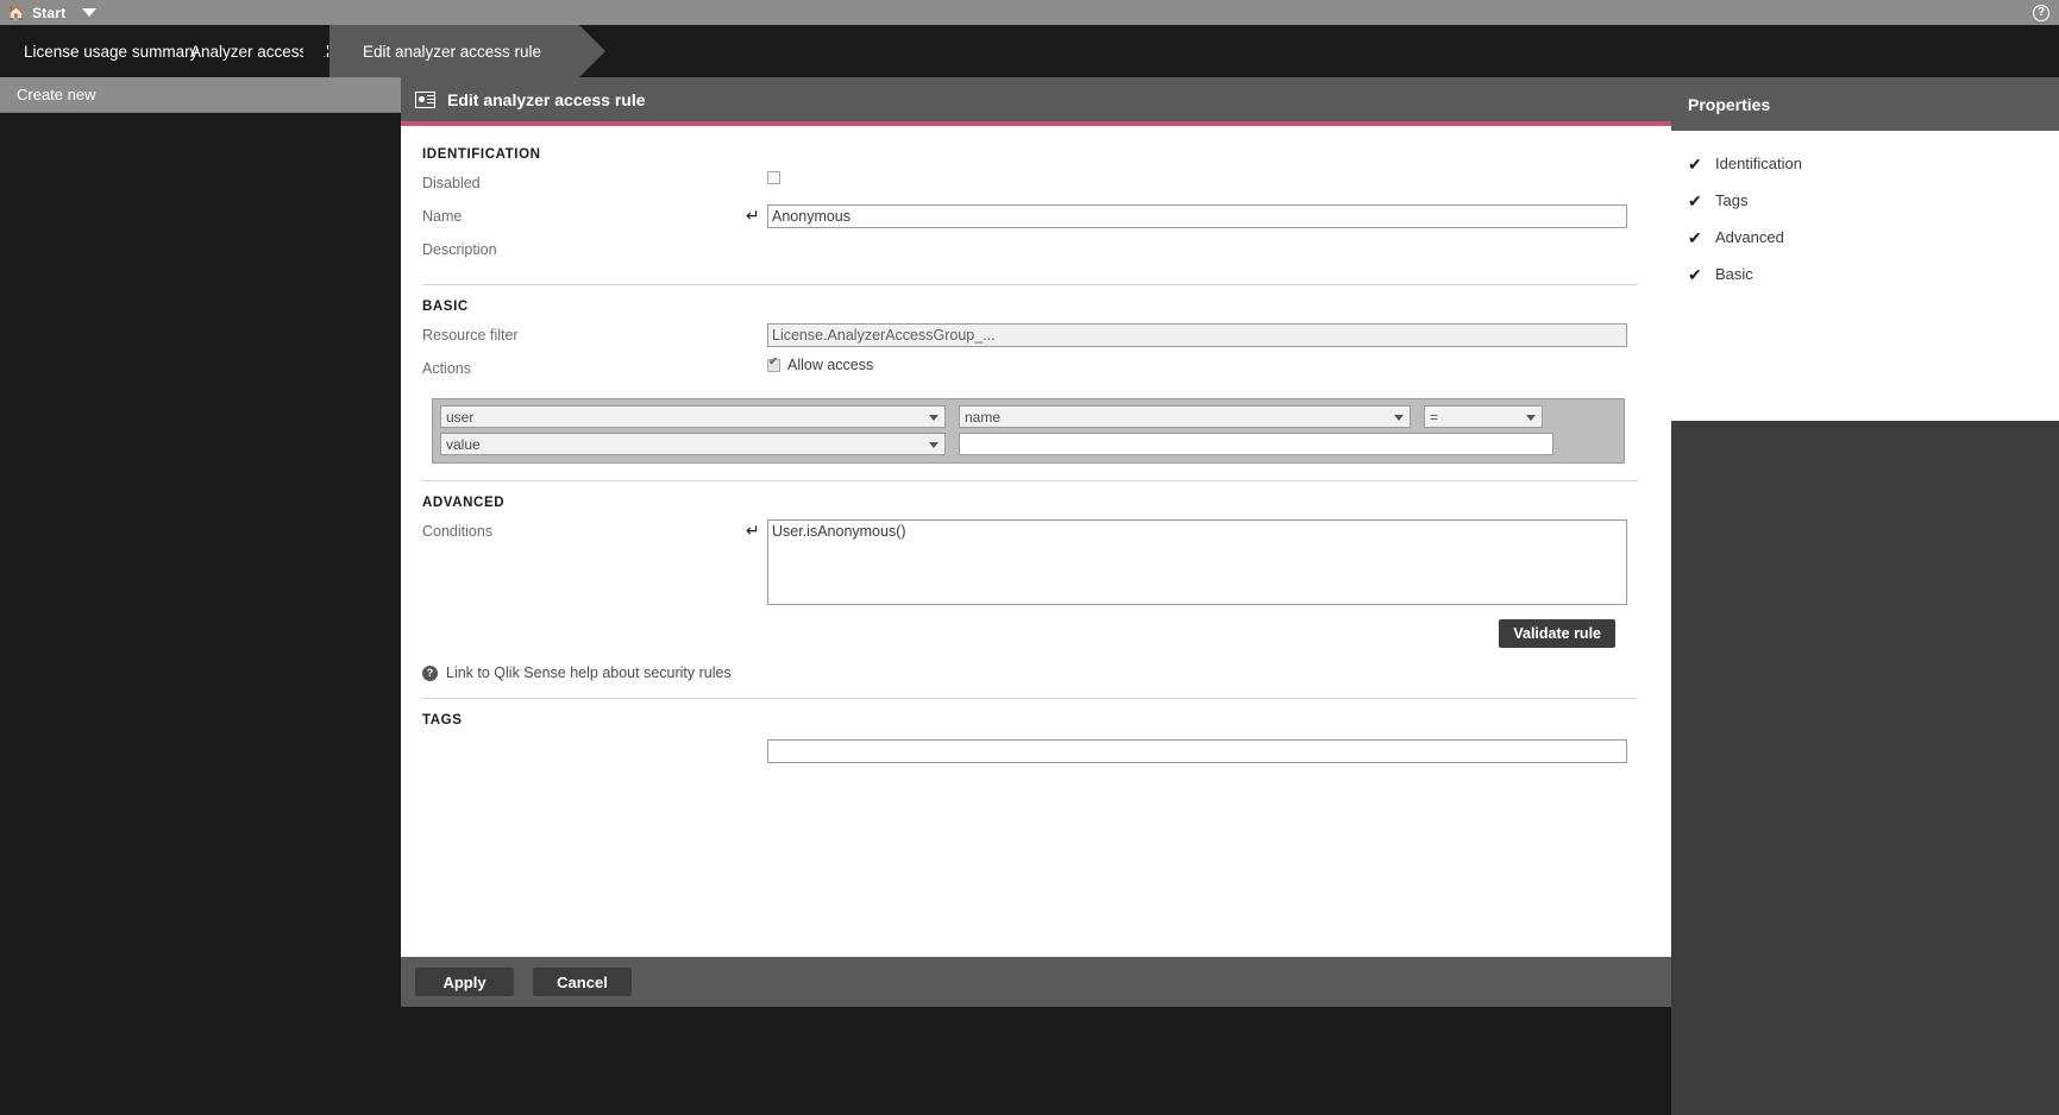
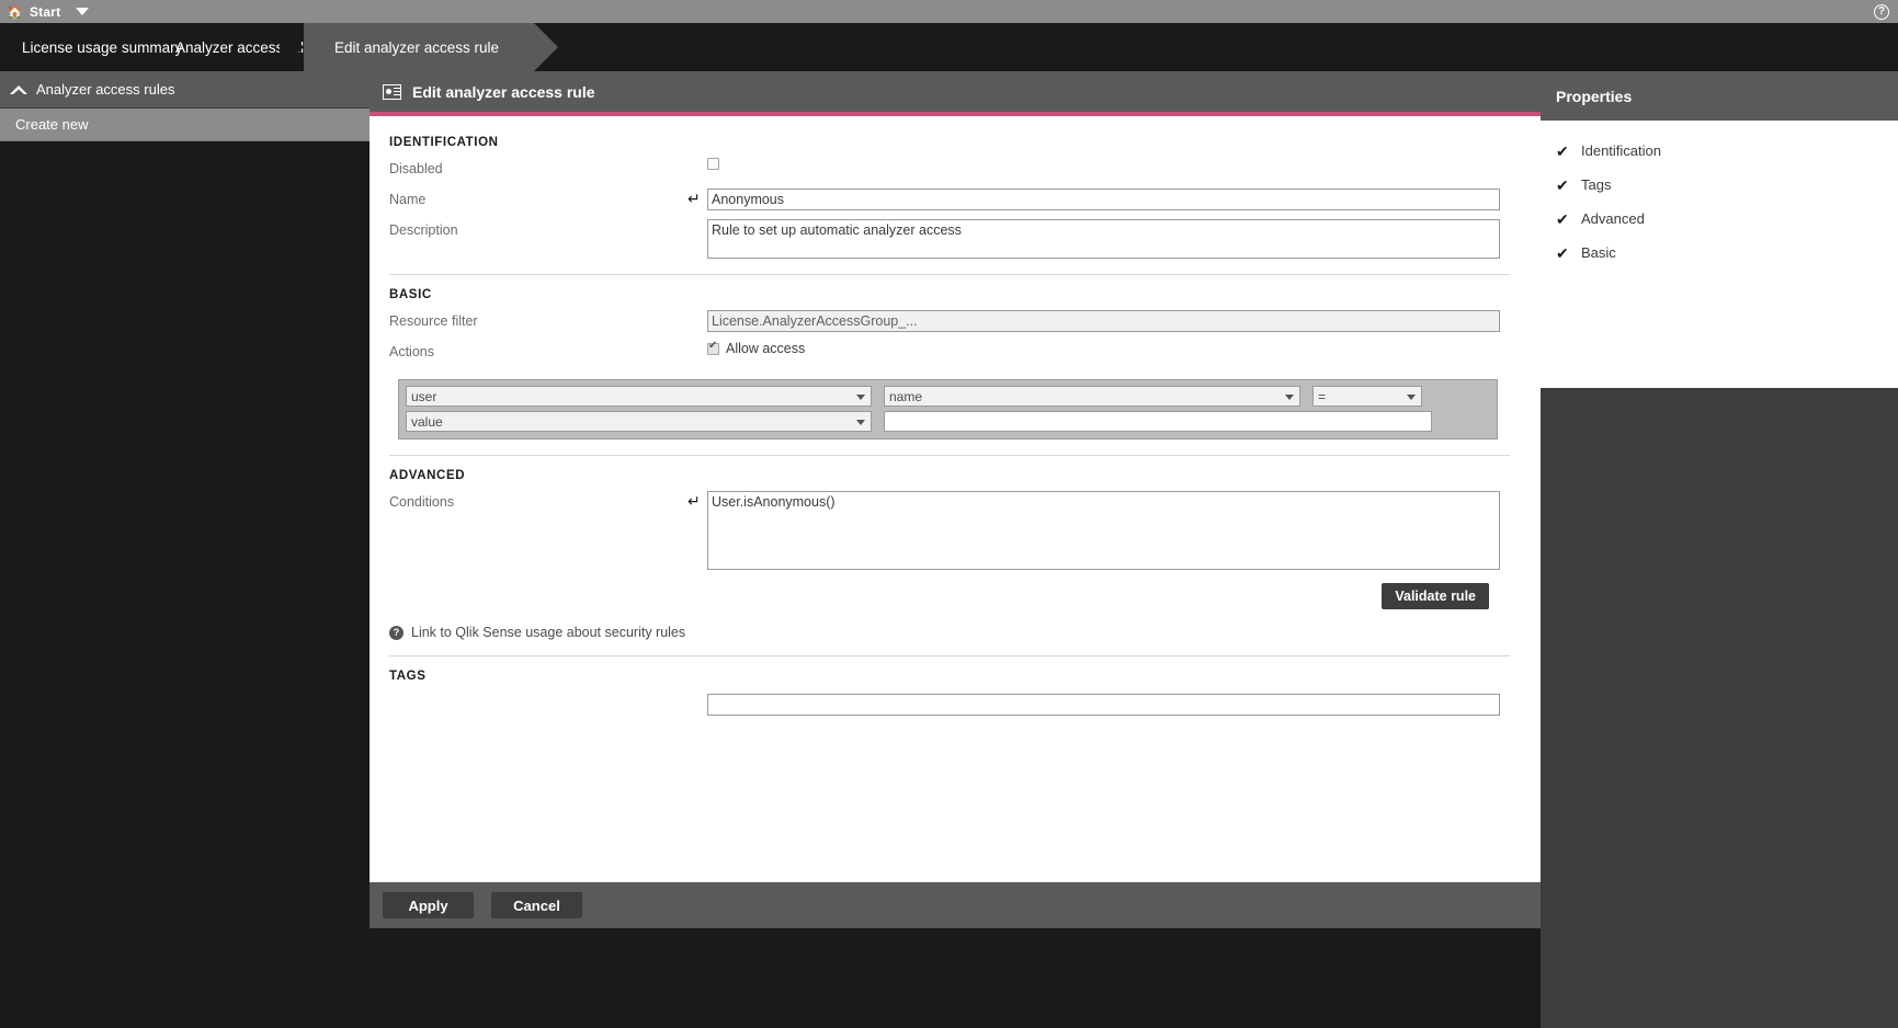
  🏠
  Start
  ?
  License usage summary
  Edit analyzer access rule
+ Analyzer access rules
  Create new
  Edit analyzer access rule
  IDENTIFICATION
  Disabled
  Name
  ↵
  Anonymous
  Description
+ Rule to set up automatic analyzer access
  BASIC
  Resource filter
  License.AnalyzerAccessGroup_...
  Actions
  Allow access
  user
  name
  =
  value
  ADVANCED
  Conditions
  ↵
  User.isAnonymous()
  Validate rule
  ?
- Link to Qlik Sense help about security rules
+ Link to Qlik Sense usage about security rules
  TAGS
  Apply
  Cancel
  Properties
  ✔
  Identification
  ✔
  Tags
  ✔
  Advanced
  ✔
  Basic
